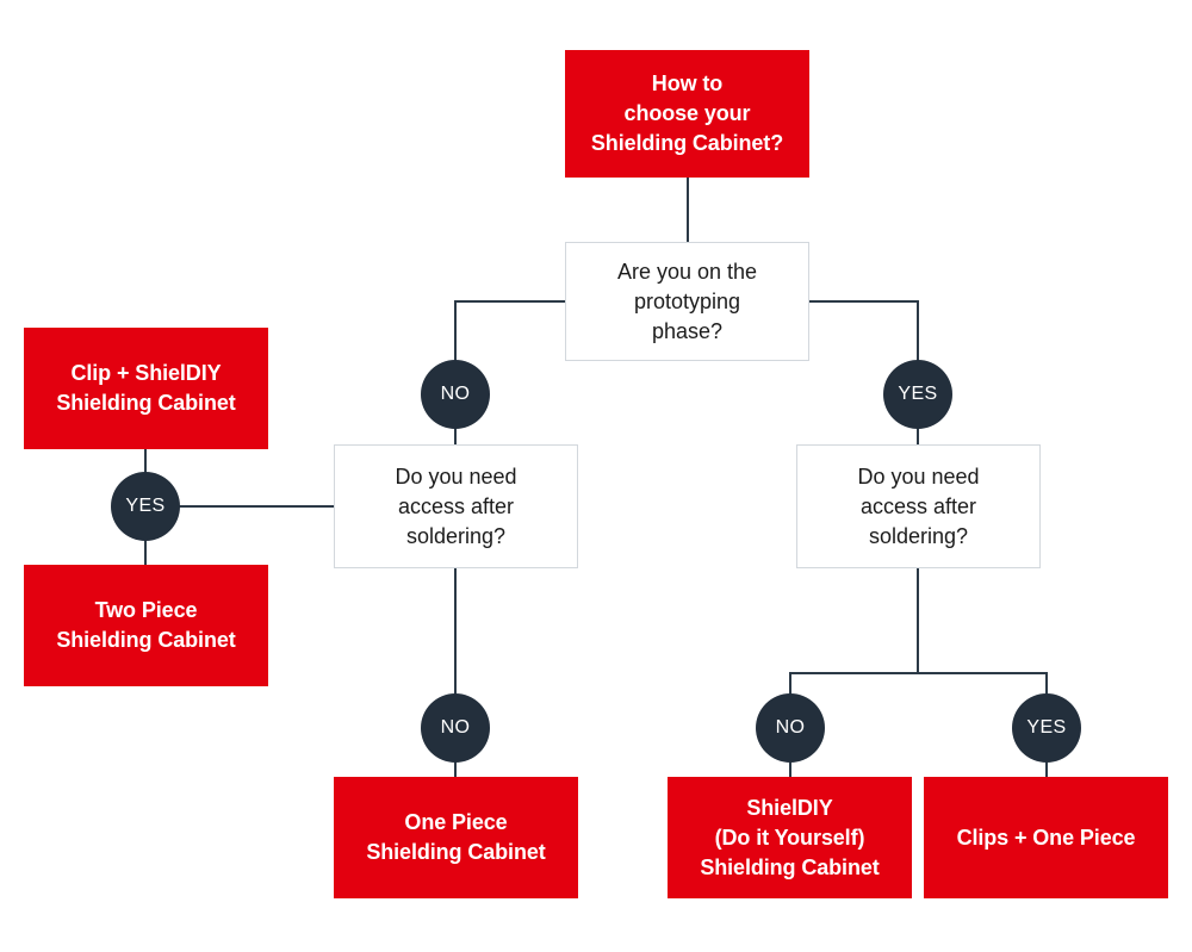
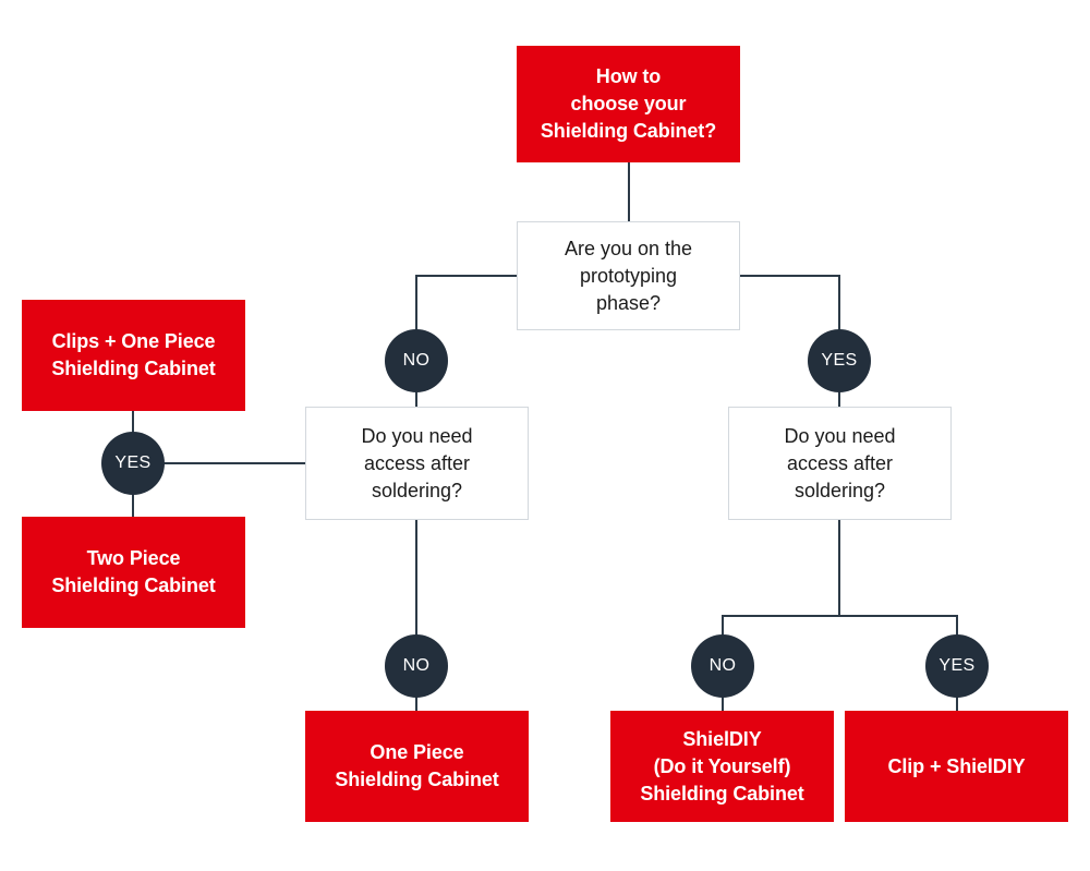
  Are you on the
  prototyping
  phase?
  Do you need
  access after
  soldering?
  Do you need
  access after
  soldering?
  How to
  choose your
  Shielding Cabinet?
- Clip + ShielDIY
+ Clips + One Piece
  Shielding Cabinet
  Two Piece
  Shielding Cabinet
  One Piece
  Shielding Cabinet
  ShielDIY
  (Do it Yourself)
  Shielding Cabinet
- Clips + One Piece
+ Clip + ShielDIY
  NO
  YES
  YES
  NO
  NO
  YES
